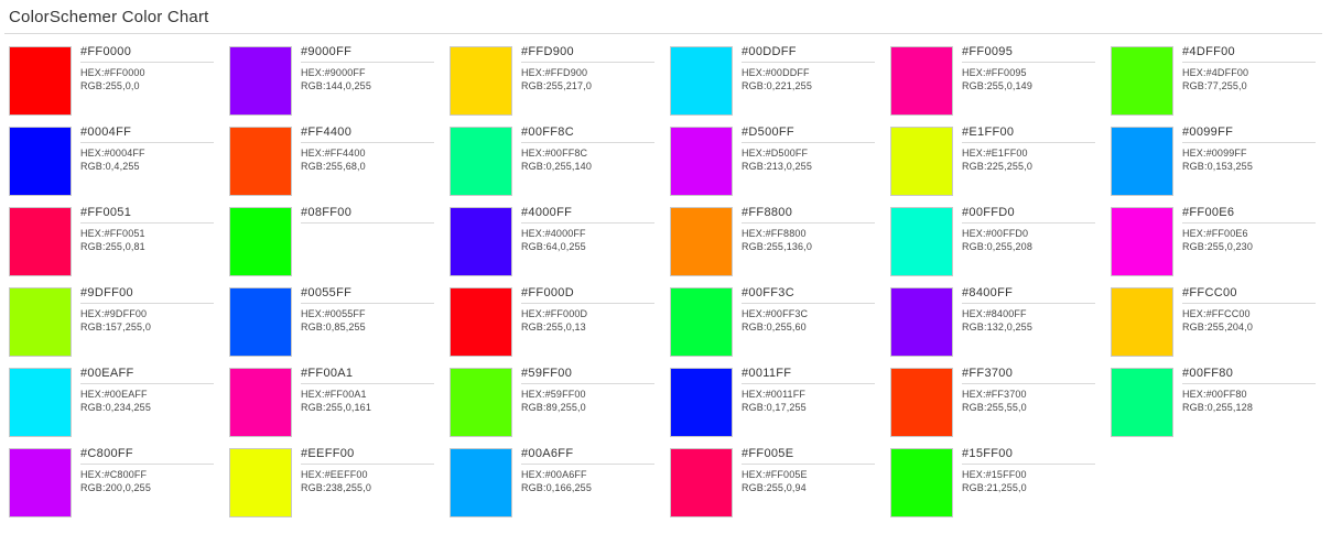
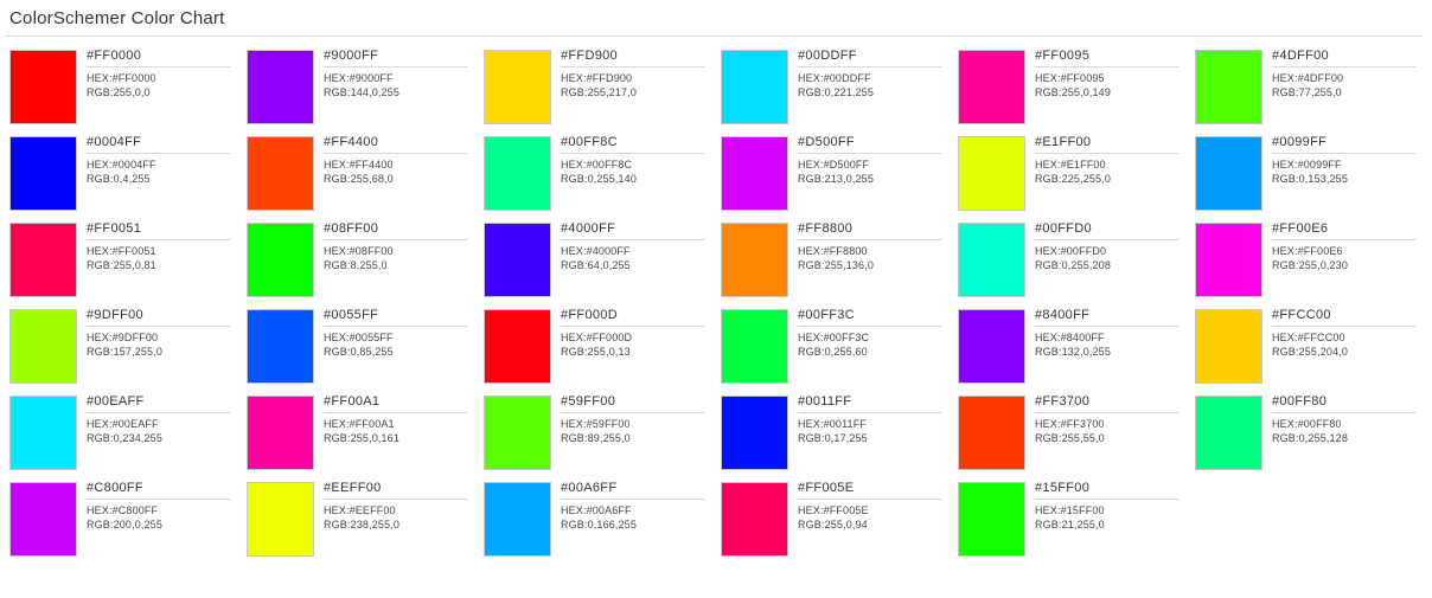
  ColorSchemer Color Chart
  #FF0000
  HEX:#FF0000
  RGB:255,0,0
  #9000FF
  HEX:#9000FF
  RGB:144,0,255
  #FFD900
  HEX:#FFD900
  RGB:255,217,0
  #00DDFF
  HEX:#00DDFF
  RGB:0,221,255
  #FF0095
  HEX:#FF0095
  RGB:255,0,149
  #4DFF00
  HEX:#4DFF00
  RGB:77,255,0
  #0004FF
  HEX:#0004FF
  RGB:0,4,255
  #FF4400
  HEX:#FF4400
  RGB:255,68,0
  #00FF8C
  HEX:#00FF8C
  RGB:0,255,140
  #D500FF
  HEX:#D500FF
  RGB:213,0,255
  #E1FF00
  HEX:#E1FF00
  RGB:225,255,0
  #0099FF
  HEX:#0099FF
  RGB:0,153,255
  #FF0051
  HEX:#FF0051
  RGB:255,0,81
  #08FF00
+ HEX:#08FF00
+ RGB:8,255,0
  #4000FF
  HEX:#4000FF
  RGB:64,0,255
  #FF8800
  HEX:#FF8800
  RGB:255,136,0
  #00FFD0
  HEX:#00FFD0
  RGB:0,255,208
  #FF00E6
  HEX:#FF00E6
  RGB:255,0,230
  #9DFF00
  HEX:#9DFF00
  RGB:157,255,0
  #0055FF
  HEX:#0055FF
  RGB:0,85,255
  #FF000D
  HEX:#FF000D
  RGB:255,0,13
  #00FF3C
  HEX:#00FF3C
  RGB:0,255,60
  #8400FF
  HEX:#8400FF
  RGB:132,0,255
  #FFCC00
  HEX:#FFCC00
  RGB:255,204,0
  #00EAFF
  HEX:#00EAFF
  RGB:0,234,255
  #FF00A1
  HEX:#FF00A1
  RGB:255,0,161
  #59FF00
  HEX:#59FF00
  RGB:89,255,0
  #0011FF
  HEX:#0011FF
  RGB:0,17,255
  #FF3700
  HEX:#FF3700
  RGB:255,55,0
  #00FF80
  HEX:#00FF80
  RGB:0,255,128
  #C800FF
  HEX:#C800FF
  RGB:200,0,255
  #EEFF00
  HEX:#EEFF00
  RGB:238,255,0
  #00A6FF
  HEX:#00A6FF
  RGB:0,166,255
  #FF005E
  HEX:#FF005E
  RGB:255,0,94
  #15FF00
  HEX:#15FF00
  RGB:21,255,0
